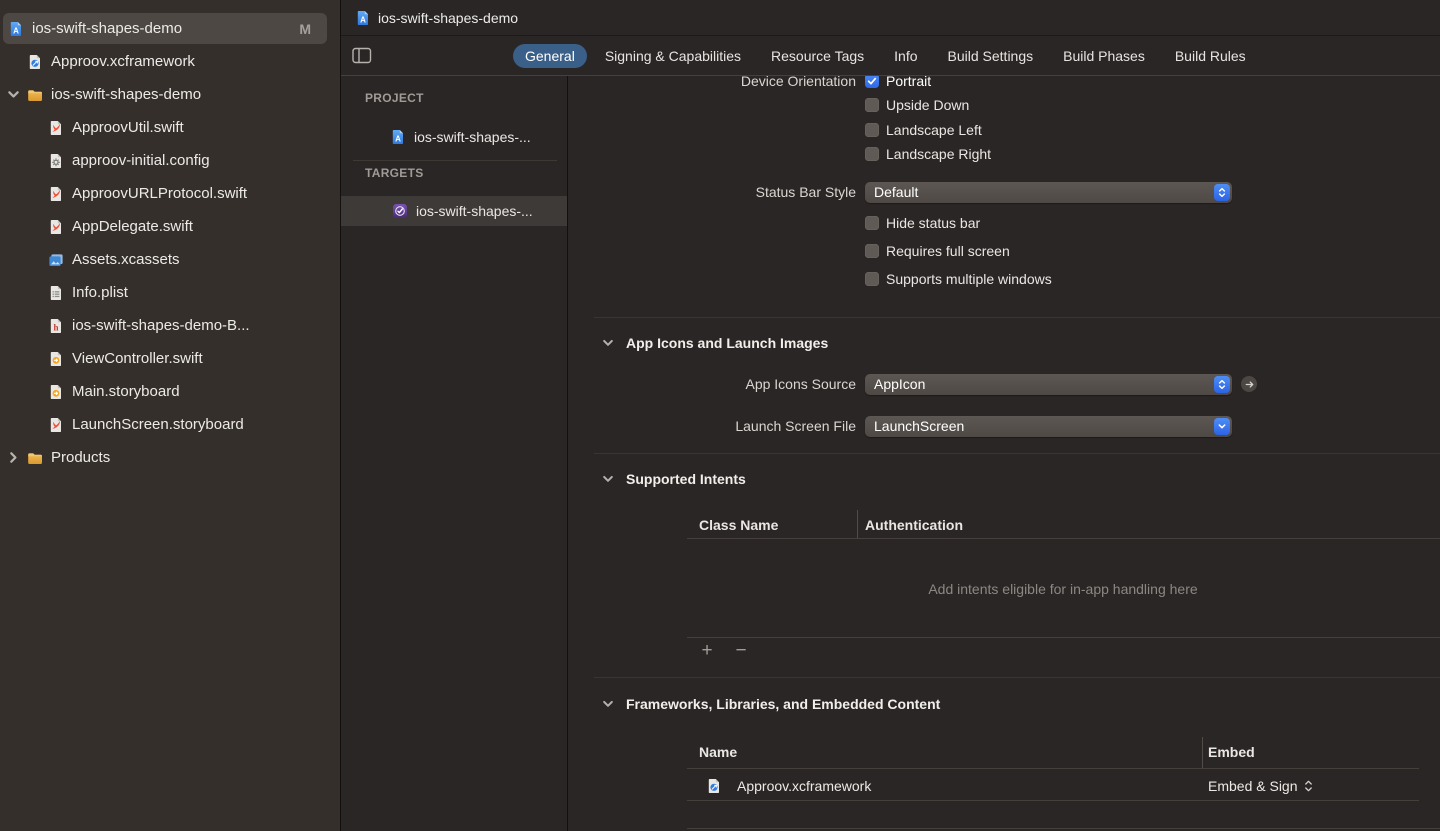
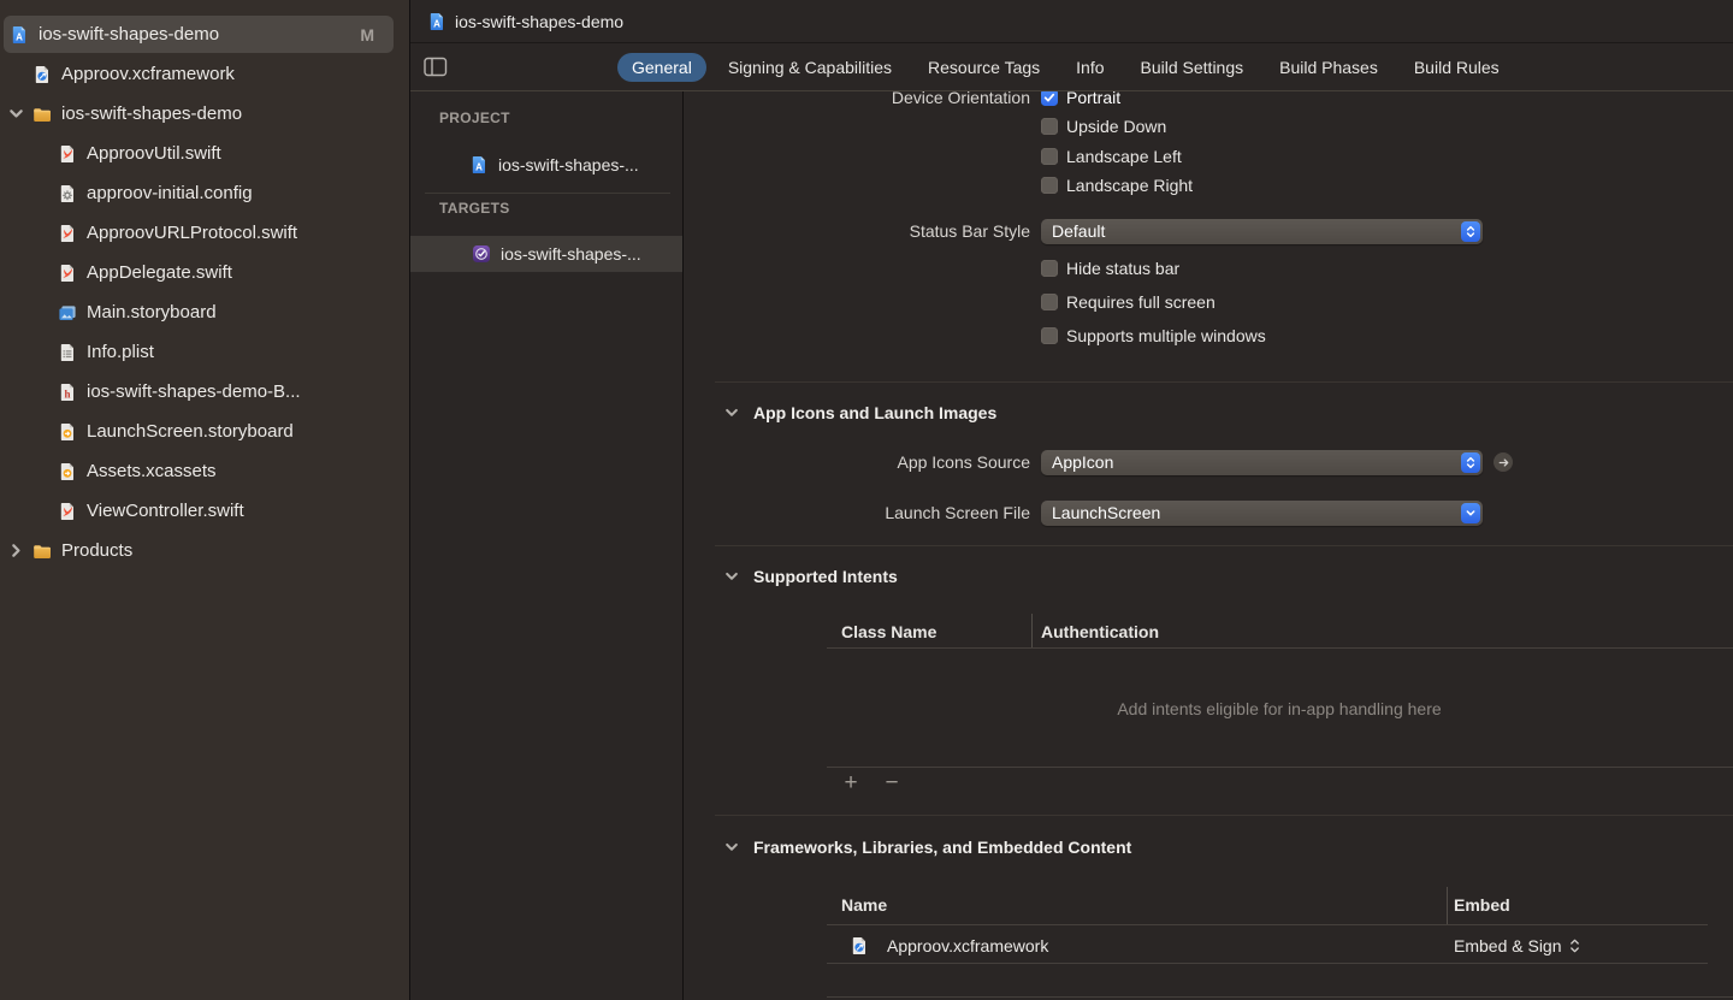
  ios-swift-shapes-demo
  M
  Approov.xcframework
  ios-swift-shapes-demo
  ApproovUtil.swift
  approov-initial.config
  ApproovURLProtocol.swift
  AppDelegate.swift
- Assets.xcassets
+ Main.storyboard
  Info.plist
  ios-swift-shapes-demo-B...
- ViewController.swift
+ LaunchScreen.storyboard
- Main.storyboard
+ Assets.xcassets
- LaunchScreen.storyboard
+ ViewController.swift
  Products
  ios-swift-shapes-demo
  General
  Signing & Capabilities
  Resource Tags
  Info
  Build Settings
  Build Phases
  Build Rules
  PROJECT
  ios-swift-shapes-...
  TARGETS
  ios-swift-shapes-...
  Device Orientation
  Portrait
  Upside Down
  Landscape Left
  Landscape Right
  Status Bar Style
  Default
  Hide status bar
  Requires full screen
  Supports multiple windows
  App Icons and Launch Images
  App Icons Source
  AppIcon
  Launch Screen File
  LaunchScreen
  Supported Intents
  Class Name
  Authentication
  Add intents eligible for in-app handling here
  +
  −
  Frameworks, Libraries, and Embedded Content
  Name
  Embed
  Approov.xcframework
  Embed & Sign
